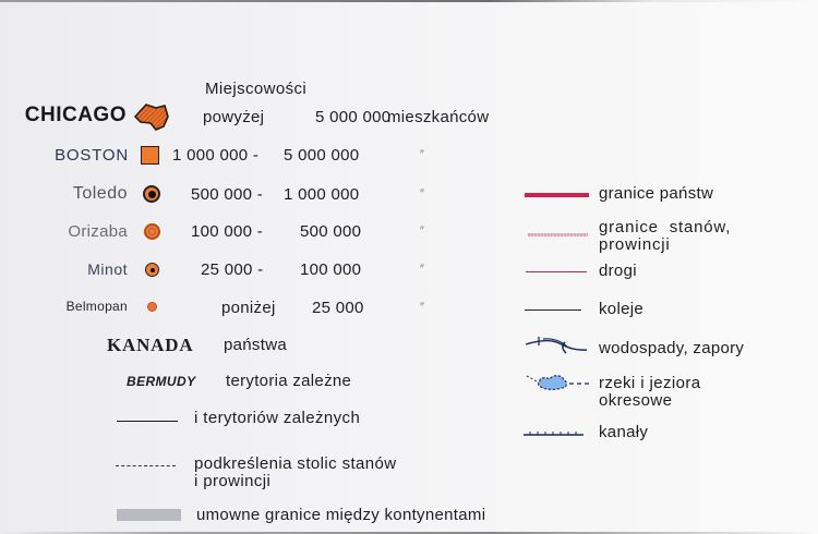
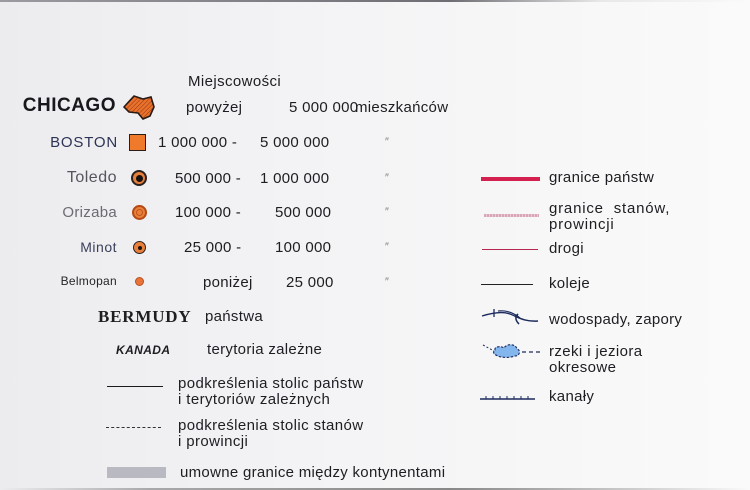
  Miejscowości
  CHICAGO
  powyżej
  5 000 000
  mieszkańców
  BOSTON
  1 000 000 -
  5 000 000
  ″
  Toledo
  500 000 -
  1 000 000
  ″
  Orizaba
  100 000 -
  500 000
  ″
  Minot
  25 000 -
  100 000
  ″
  Belmopan
  poniżej
  25 000
  ″
- KANADA
+ BERMUDY
  państwa
- BERMUDY
+ KANADA
  terytoria zależne
+ podkreślenia stolic państw
  i terytoriów zależnych
  podkreślenia stolic stanów
  i prowincji
  umowne granice między kontynentami
  granice państw
  granice stanów,
  prowincji
  drogi
  koleje
  wodospady, zapory
  rzeki i jeziora
  okresowe
  kanały
